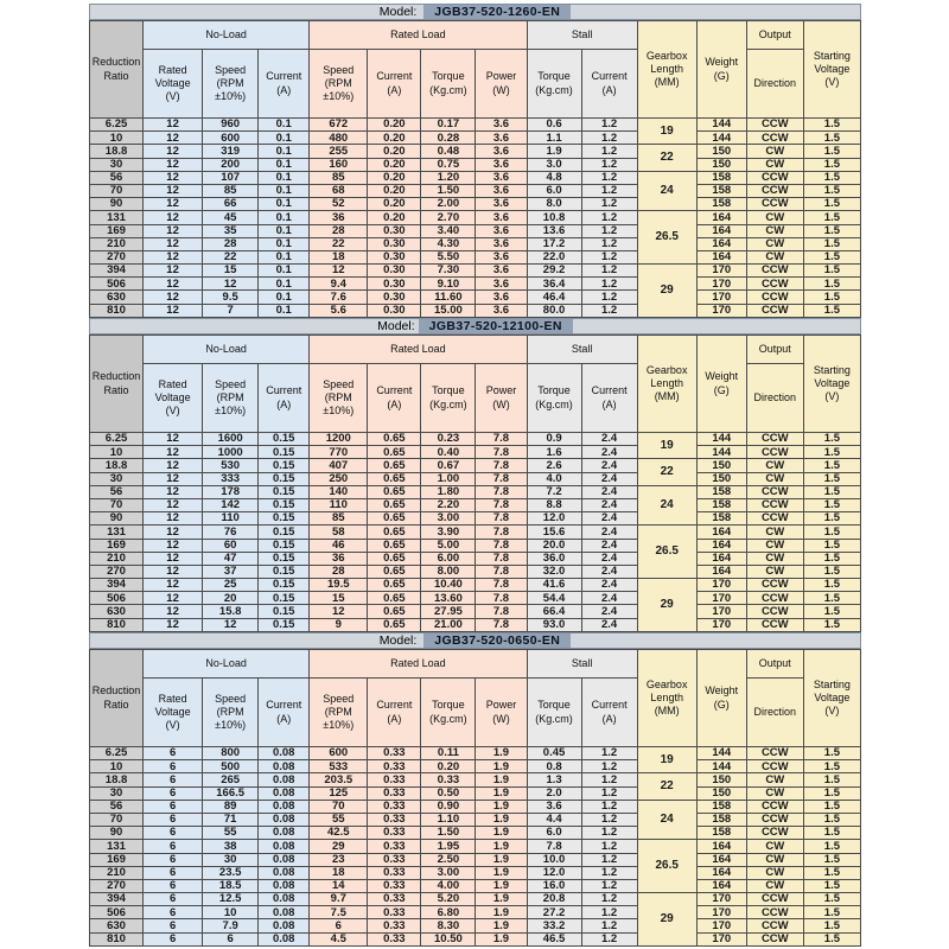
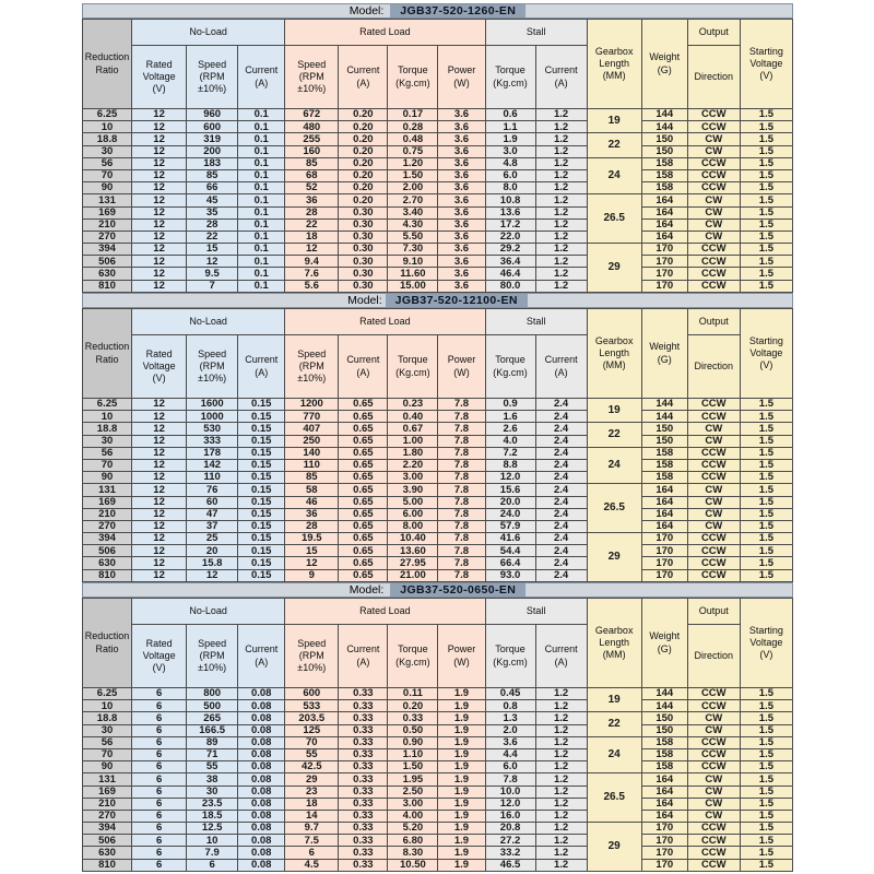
  Model:
  JGB37-520-1260-EN
  Reduction Ratio	No-Load	Rated Load	Stall	Gearbox Length (MM)	Weight (G)	Output	Starting Voltage (V)
  Rated Voltage (V)	Speed (RPM ±10%)	Current (A)	Speed (RPM ±10%)	Current (A)	Torque (Kg.cm)	Power (W)	Torque (Kg.cm)	Current (A)	Direction
  6.25	12	960	0.1	672	0.20	0.17	3.6	0.6	1.2	19	144	CCW	1.5
  10	12	600	0.1	480	0.20	0.28	3.6	1.1	1.2	144	CCW	1.5
  18.8	12	319	0.1	255	0.20	0.48	3.6	1.9	1.2	22	150	CW	1.5
  30	12	200	0.1	160	0.20	0.75	3.6	3.0	1.2	150	CW	1.5
- 56	12	107	0.1	85	0.20	1.20	3.6	4.8	1.2	24	158	CCW	1.5
+ 56	12	183	0.1	85	0.20	1.20	3.6	4.8	1.2	24	158	CCW	1.5
  70	12	85	0.1	68	0.20	1.50	3.6	6.0	1.2	158	CCW	1.5
  90	12	66	0.1	52	0.20	2.00	3.6	8.0	1.2	158	CCW	1.5
  131	12	45	0.1	36	0.20	2.70	3.6	10.8	1.2	26.5	164	CW	1.5
  169	12	35	0.1	28	0.30	3.40	3.6	13.6	1.2	164	CW	1.5
  210	12	28	0.1	22	0.30	4.30	3.6	17.2	1.2	164	CW	1.5
  270	12	22	0.1	18	0.30	5.50	3.6	22.0	1.2	164	CW	1.5
  394	12	15	0.1	12	0.30	7.30	3.6	29.2	1.2	29	170	CCW	1.5
  506	12	12	0.1	9.4	0.30	9.10	3.6	36.4	1.2	170	CCW	1.5
  630	12	9.5	0.1	7.6	0.30	11.60	3.6	46.4	1.2	170	CCW	1.5
  810	12	7	0.1	5.6	0.30	15.00	3.6	80.0	1.2	170	CCW	1.5
  Model:
  JGB37-520-12100-EN
  Reduction Ratio	No-Load	Rated Load	Stall	Gearbox Length (MM)	Weight (G)	Output	Starting Voltage (V)
  Rated Voltage (V)	Speed (RPM ±10%)	Current (A)	Speed (RPM ±10%)	Current (A)	Torque (Kg.cm)	Power (W)	Torque (Kg.cm)	Current (A)	Direction
  6.25	12	1600	0.15	1200	0.65	0.23	7.8	0.9	2.4	19	144	CCW	1.5
  10	12	1000	0.15	770	0.65	0.40	7.8	1.6	2.4	144	CCW	1.5
  18.8	12	530	0.15	407	0.65	0.67	7.8	2.6	2.4	22	150	CW	1.5
  30	12	333	0.15	250	0.65	1.00	7.8	4.0	2.4	150	CW	1.5
  56	12	178	0.15	140	0.65	1.80	7.8	7.2	2.4	24	158	CCW	1.5
  70	12	142	0.15	110	0.65	2.20	7.8	8.8	2.4	158	CCW	1.5
  90	12	110	0.15	85	0.65	3.00	7.8	12.0	2.4	158	CCW	1.5
  131	12	76	0.15	58	0.65	3.90	7.8	15.6	2.4	26.5	164	CW	1.5
  169	12	60	0.15	46	0.65	5.00	7.8	20.0	2.4	164	CW	1.5
- 210	12	47	0.15	36	0.65	6.00	7.8	36.0	2.4	164	CW	1.5
+ 210	12	47	0.15	36	0.65	6.00	7.8	24.0	2.4	164	CW	1.5
- 270	12	37	0.15	28	0.65	8.00	7.8	32.0	2.4	164	CW	1.5
+ 270	12	37	0.15	28	0.65	8.00	7.8	57.9	2.4	164	CW	1.5
  394	12	25	0.15	19.5	0.65	10.40	7.8	41.6	2.4	29	170	CCW	1.5
  506	12	20	0.15	15	0.65	13.60	7.8	54.4	2.4	170	CCW	1.5
  630	12	15.8	0.15	12	0.65	27.95	7.8	66.4	2.4	170	CCW	1.5
  810	12	12	0.15	9	0.65	21.00	7.8	93.0	2.4	170	CCW	1.5
  Model:
  JGB37-520-0650-EN
  Reduction Ratio	No-Load	Rated Load	Stall	Gearbox Length (MM)	Weight (G)	Output	Starting Voltage (V)
  Rated Voltage (V)	Speed (RPM ±10%)	Current (A)	Speed (RPM ±10%)	Current (A)	Torque (Kg.cm)	Power (W)	Torque (Kg.cm)	Current (A)	Direction
  6.25	6	800	0.08	600	0.33	0.11	1.9	0.45	1.2	19	144	CCW	1.5
  10	6	500	0.08	533	0.33	0.20	1.9	0.8	1.2	144	CCW	1.5
  18.8	6	265	0.08	203.5	0.33	0.33	1.9	1.3	1.2	22	150	CW	1.5
  30	6	166.5	0.08	125	0.33	0.50	1.9	2.0	1.2	150	CW	1.5
  56	6	89	0.08	70	0.33	0.90	1.9	3.6	1.2	24	158	CCW	1.5
  70	6	71	0.08	55	0.33	1.10	1.9	4.4	1.2	158	CCW	1.5
  90	6	55	0.08	42.5	0.33	1.50	1.9	6.0	1.2	158	CCW	1.5
  131	6	38	0.08	29	0.33	1.95	1.9	7.8	1.2	26.5	164	CW	1.5
  169	6	30	0.08	23	0.33	2.50	1.9	10.0	1.2	164	CW	1.5
  210	6	23.5	0.08	18	0.33	3.00	1.9	12.0	1.2	164	CW	1.5
  270	6	18.5	0.08	14	0.33	4.00	1.9	16.0	1.2	164	CW	1.5
  394	6	12.5	0.08	9.7	0.33	5.20	1.9	20.8	1.2	29	170	CCW	1.5
  506	6	10	0.08	7.5	0.33	6.80	1.9	27.2	1.2	170	CCW	1.5
  630	6	7.9	0.08	6	0.33	8.30	1.9	33.2	1.2	170	CCW	1.5
  810	6	6	0.08	4.5	0.33	10.50	1.9	46.5	1.2	170	CCW	1.5
